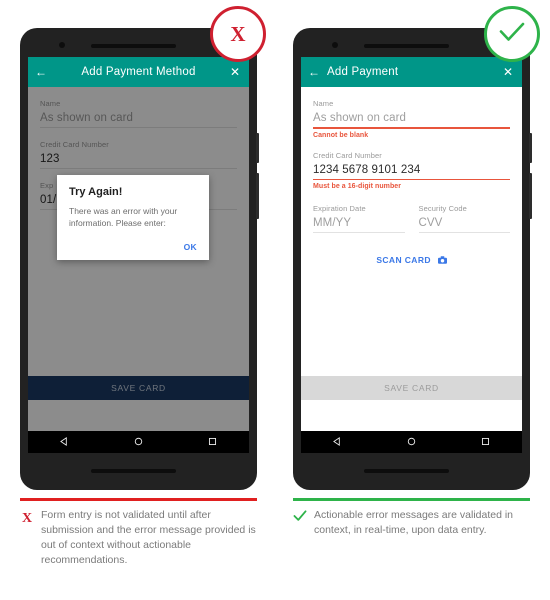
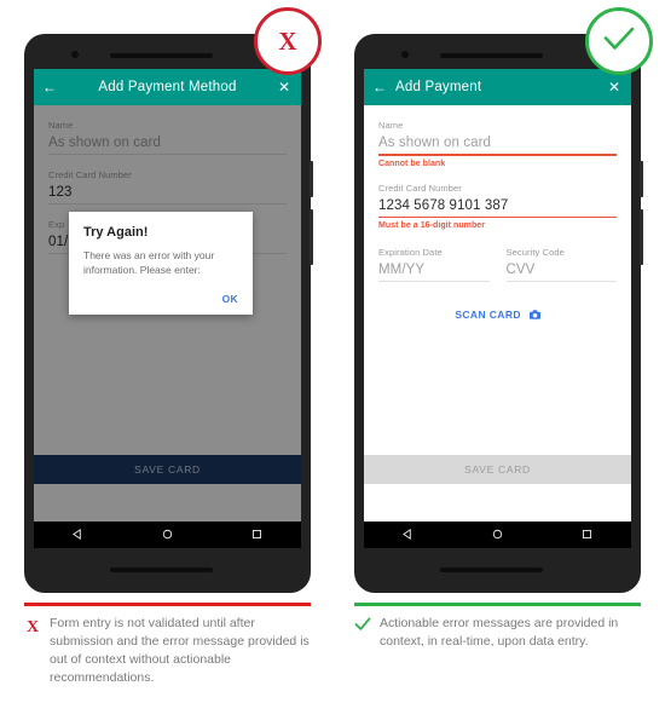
  ←
  Add Payment Method
  ✕
  Name
  As shown on card
  Credit Card Number
  123
  Exp
  01/
  SAVE CARD
  Try Again!
  There was an error with your information. Please enter:
  OK
  X
  Form entry is not validated until after submission and the error message provided is out of context without actionable recommendations.
  ←
  Add Payment
  ✕
  Name
  As shown on card
  Credit Card Number
- 1234 5678 9101 234
+ 1234 5678 9101 387
  Expiration Date
  MM/YY
  Security Code
  CVV
  SCAN CARD
  SAVE CARD
- Actionable error messages are validated in context, in real-time, upon data entry.
+ Actionable error messages are provided in context, in real-time, upon data entry.
  X
